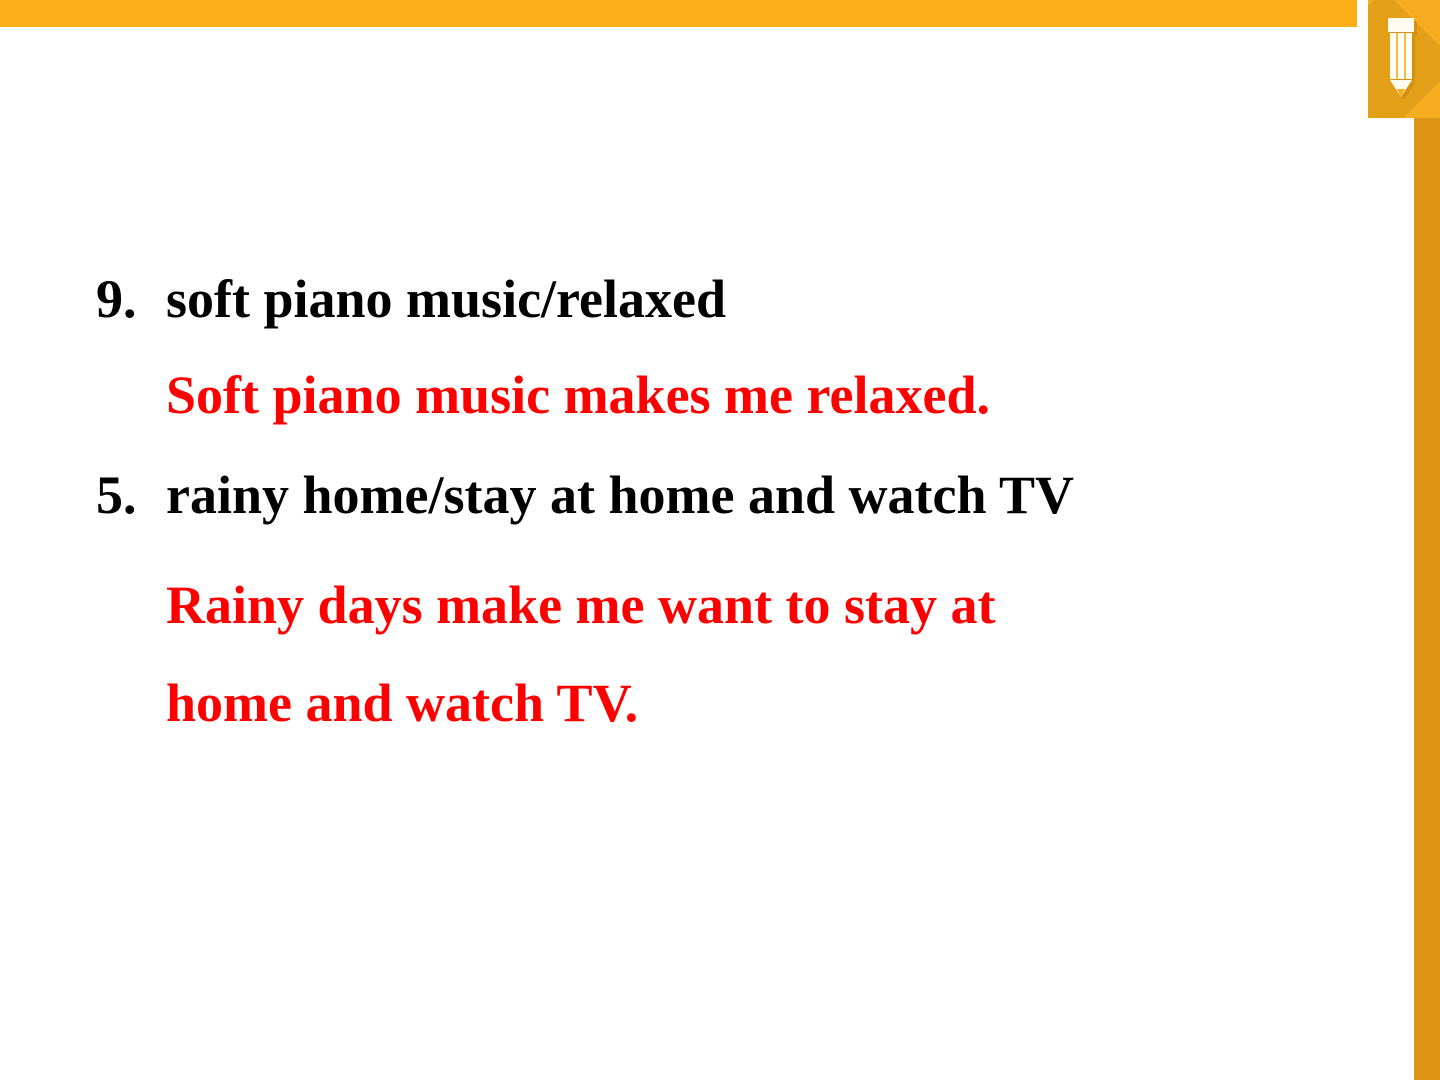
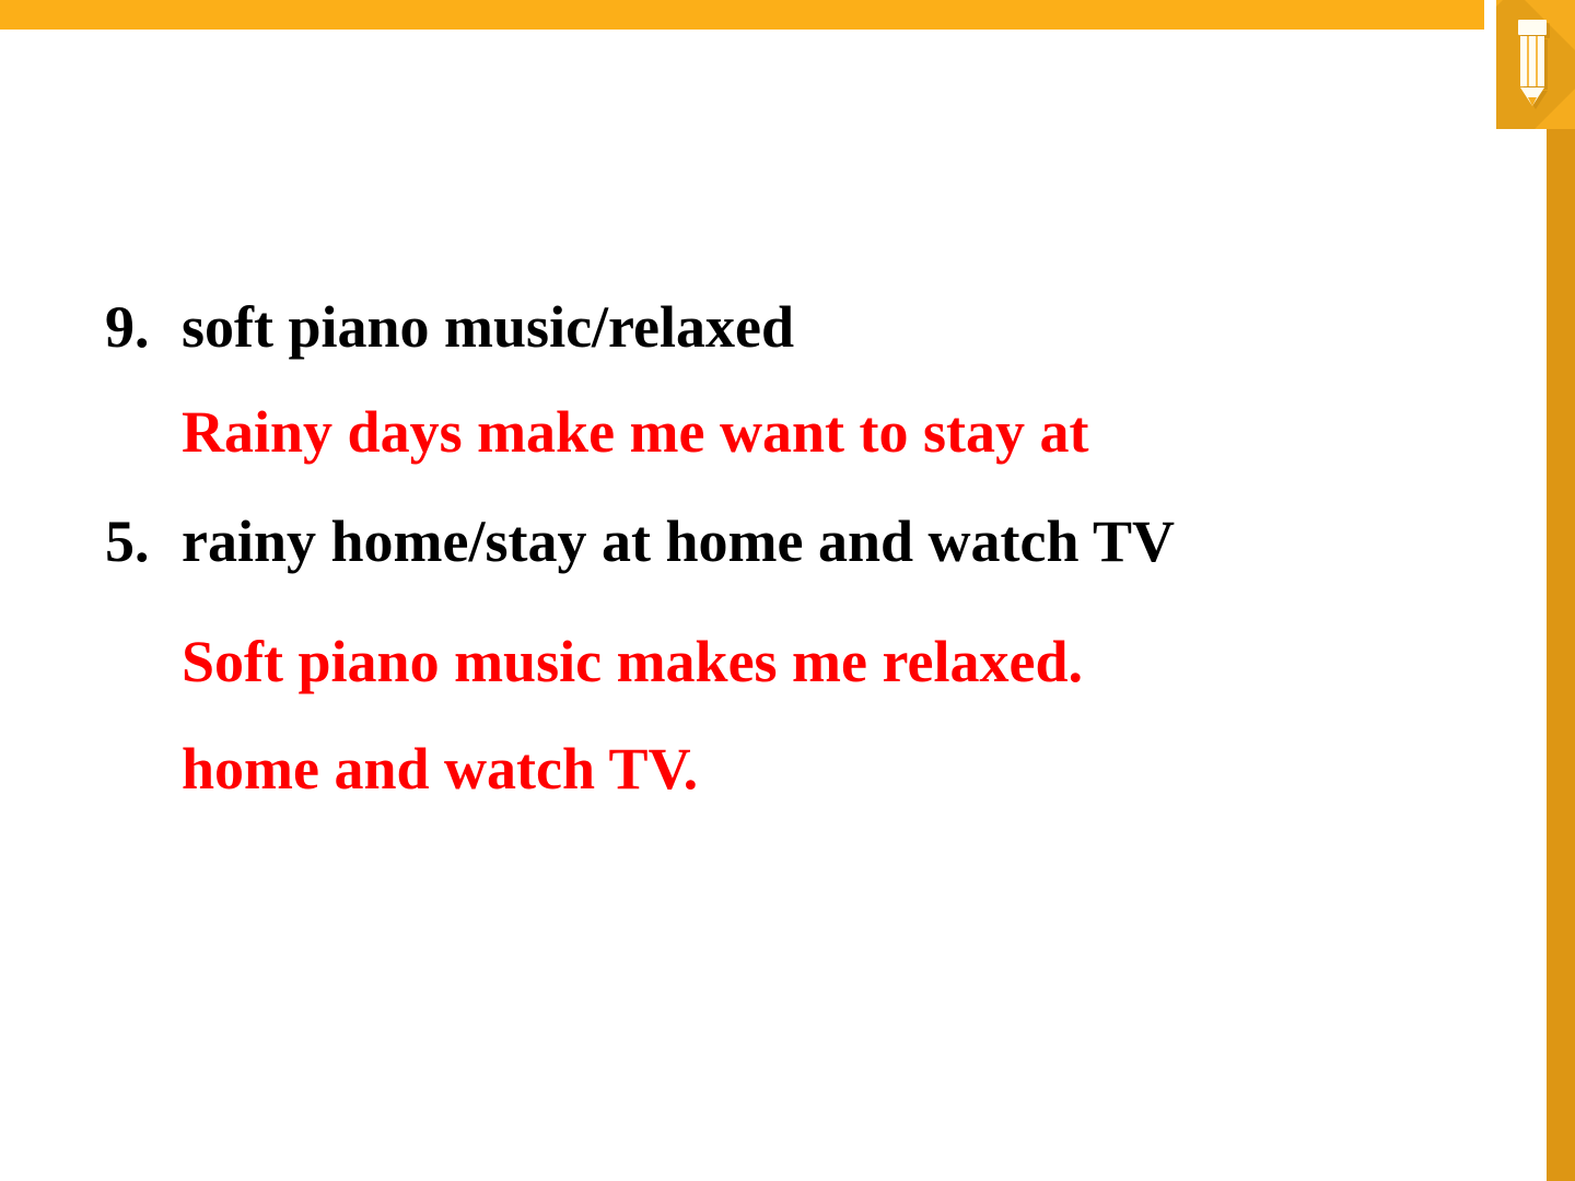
  9.
  soft piano music/relaxed
- Soft piano music makes me relaxed.
+ Rainy days make me want to stay at
  5.
  rainy home/stay at home and watch TV
- Rainy days make me want to stay at
+ Soft piano music makes me relaxed.
  home and watch TV.
